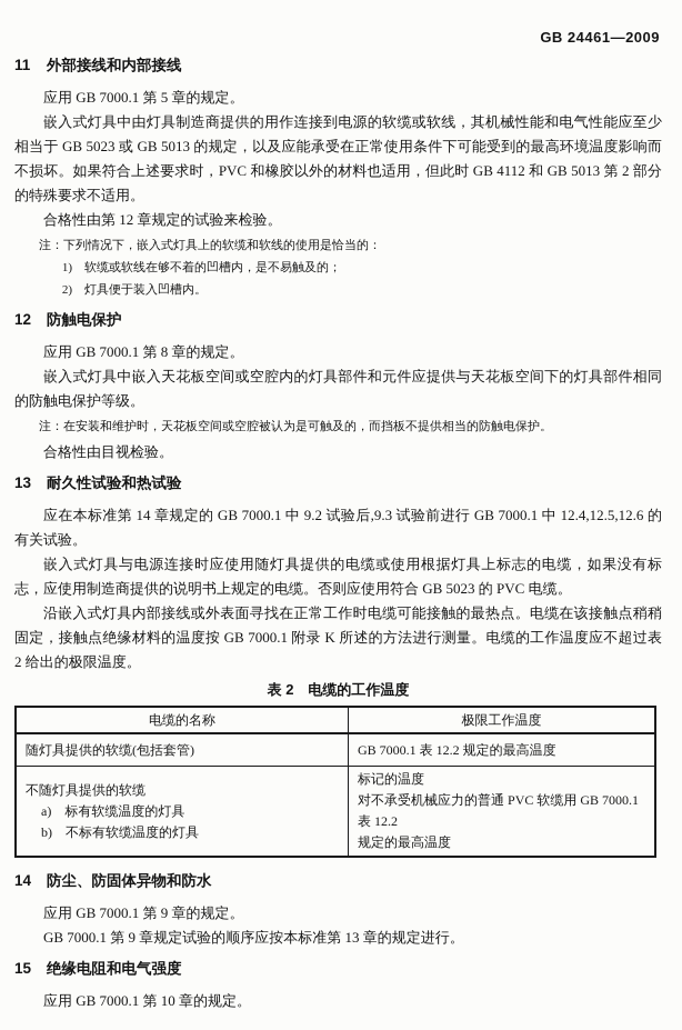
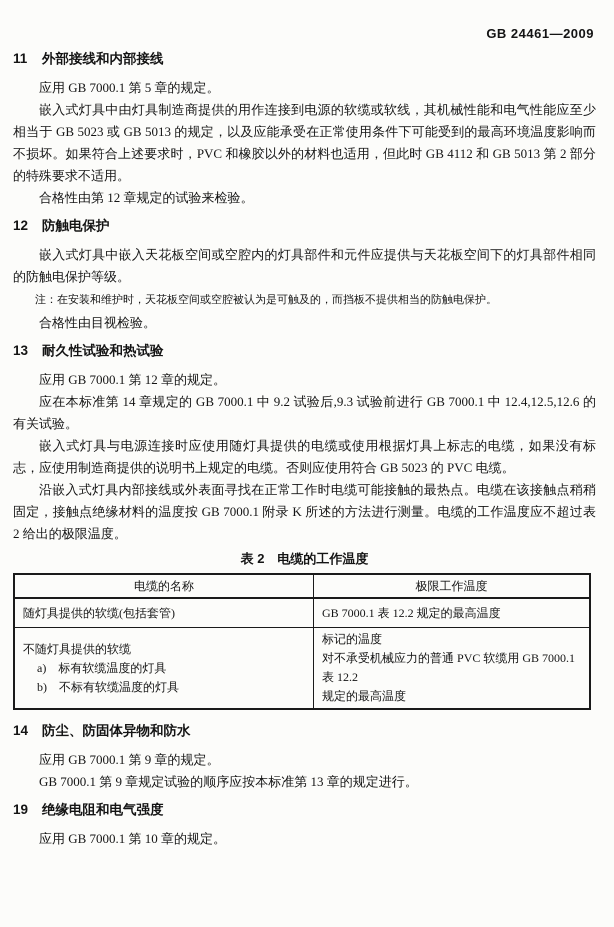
  GB 24461—2009
  11
  外部接线和内部接线
  应用 GB 7000.1 第 5 章的规定。
  嵌入式灯具中由灯具制造商提供的用作连接到电源的软缆或软线，其机械性能和电气性能应至少相当于 GB 5023 或 GB 5013 的规定，以及应能承受在正常使用条件下可能受到的最高环境温度影响而不损坏。如果符合上述要求时，PVC 和橡胶以外的材料也适用，但此时 GB 4112 和 GB 5013 第 2 部分的特殊要求不适用。
  合格性由第 12 章规定的试验来检验。
- 注：下列情况下，嵌入式灯具上的软缆和软线的使用是恰当的：
- 1) 软缆或软线在够不着的凹槽内，是不易触及的；
- 2) 灯具便于装入凹槽内。
  12
  防触电保护
- 应用 GB 7000.1 第 8 章的规定。
  嵌入式灯具中嵌入天花板空间或空腔内的灯具部件和元件应提供与天花板空间下的灯具部件相同的防触电保护等级。
  注：在安装和维护时，天花板空间或空腔被认为是可触及的，而挡板不提供相当的防触电保护。
  合格性由目视检验。
  13
  耐久性试验和热试验
+ 应用 GB 7000.1 第 12 章的规定。
  应在本标准第 14 章规定的 GB 7000.1 中 9.2 试验后,9.3 试验前进行 GB 7000.1 中 12.4,12.5,12.6 的有关试验。
  嵌入式灯具与电源连接时应使用随灯具提供的电缆或使用根据灯具上标志的电缆，如果没有标志，应使用制造商提供的说明书上规定的电缆。否则应使用符合 GB 5023 的 PVC 电缆。
  沿嵌入式灯具内部接线或外表面寻找在正常工作时电缆可能接触的最热点。电缆在该接触点稍稍固定，接触点绝缘材料的温度按 GB 7000.1 附录 K 所述的方法进行测量。电缆的工作温度应不超过表 2 给出的极限温度。
  表 2 电缆的工作温度
  电缆的名称	极限工作温度
  随灯具提供的软缆(包括套管)	GB 7000.1 表 12.2 规定的最高温度
  不随灯具提供的软缆 a) 标有软缆温度的灯具 b) 不标有软缆温度的灯具	标记的温度 对不承受机械应力的普通 PVC 软缆用 GB 7000.1 表 12.2 规定的最高温度
  14
  防尘、防固体异物和防水
  应用 GB 7000.1 第 9 章的规定。
  GB 7000.1 第 9 章规定试验的顺序应按本标准第 13 章的规定进行。
- 15
+ 19
  绝缘电阻和电气强度
  应用 GB 7000.1 第 10 章的规定。
